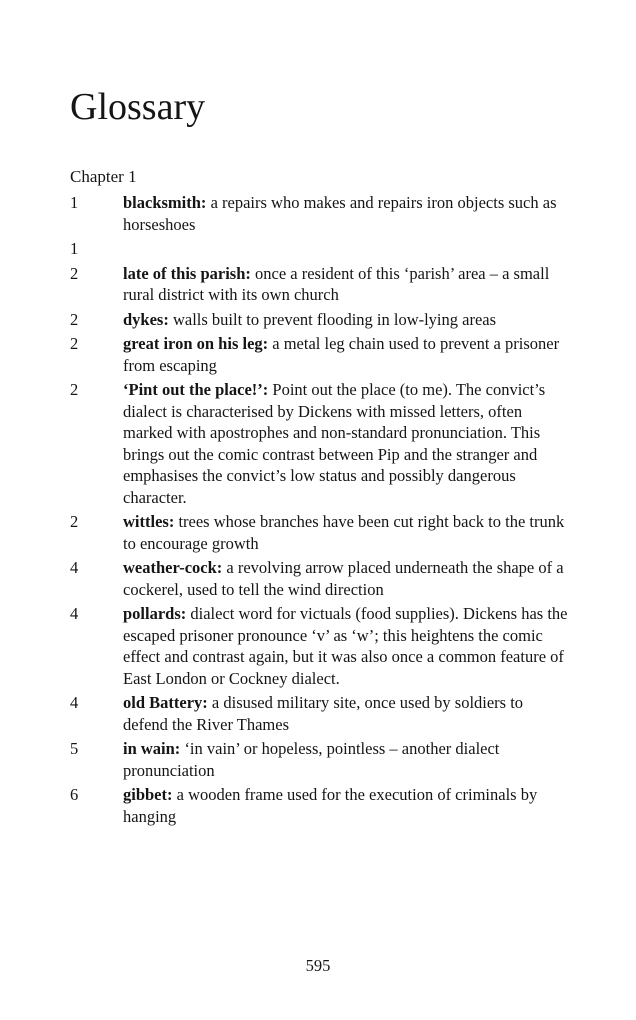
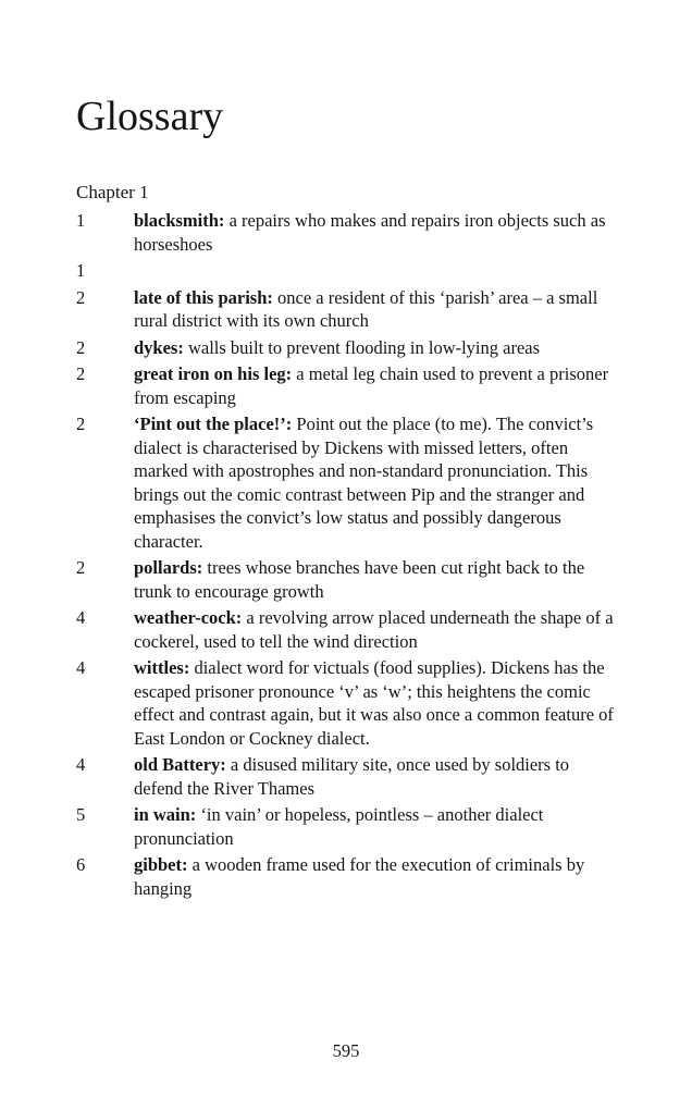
  Glossary
  Chapter 1
  1
  blacksmith: a repairs who makes and repairs iron objects such as horseshoes
  1
  2
  late of this parish: once a resident of this ‘parish’ area – a small rural district with its own church
  2
  dykes: walls built to prevent flooding in low-lying areas
  2
  great iron on his leg: a metal leg chain used to prevent a prisoner from escaping
  2
  ‘Pint out the place!’: Point out the place (to me). The convict’s dialect is characterised by Dickens with missed letters, often marked with apostrophes and non-standard pronunciation. This brings out the comic contrast between Pip and the stranger and emphasises the convict’s low status and possibly dangerous character.
  2
- wittles: trees whose branches have been cut right back to the trunk to encourage growth
+ pollards: trees whose branches have been cut right back to the trunk to encourage growth
  4
  weather-cock: a revolving arrow placed underneath the shape of a cockerel, used to tell the wind direction
  4
- pollards: dialect word for victuals (food supplies). Dickens has the escaped prisoner pronounce ‘v’ as ‘w’; this heightens the comic effect and contrast again, but it was also once a common feature of East London or Cockney dialect.
+ wittles: dialect word for victuals (food supplies). Dickens has the escaped prisoner pronounce ‘v’ as ‘w’; this heightens the comic effect and contrast again, but it was also once a common feature of East London or Cockney dialect.
  4
  old Battery: a disused military site, once used by soldiers to defend the River Thames
  5
  in wain: ‘in vain’ or hopeless, pointless – another dialect pronunciation
  6
  gibbet: a wooden frame used for the execution of criminals by hanging
  595
